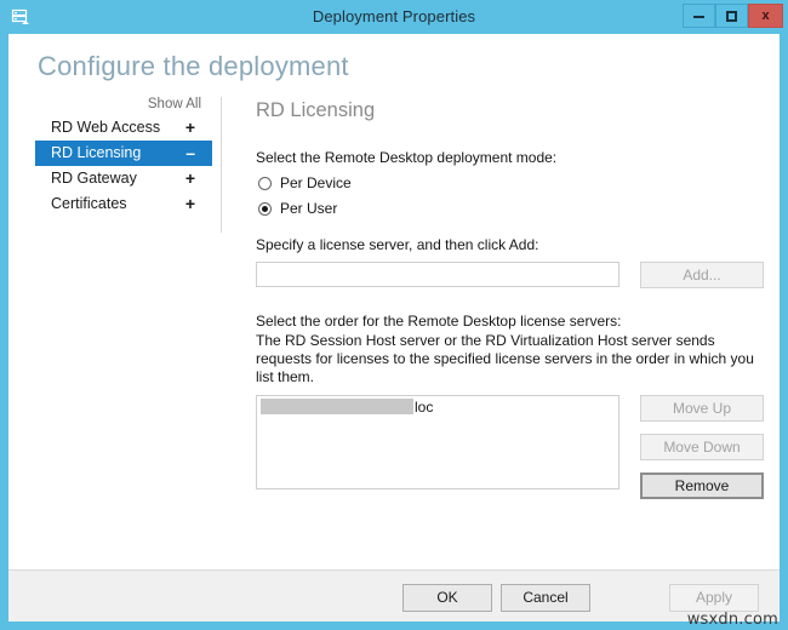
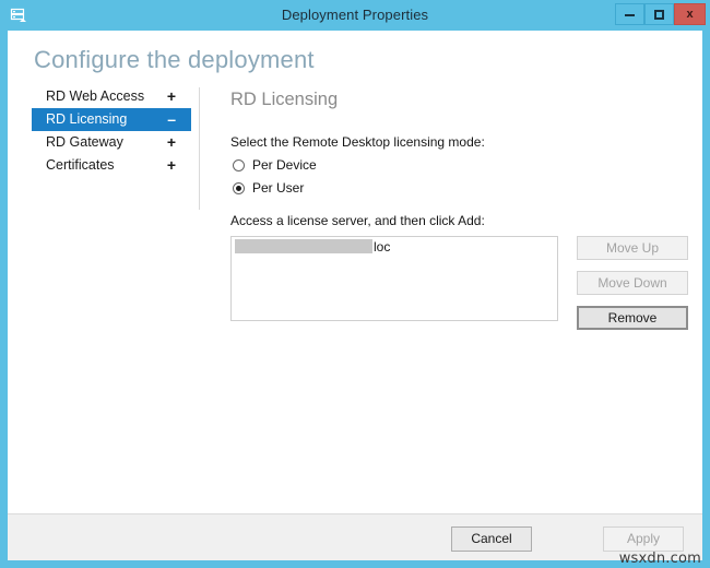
  Deployment Properties
  x
  Configure the deployment
- Show All
  RD Web Access
  +
  RD Licensing
  –
  RD Gateway
  +
  Certificates
  +
  RD Licensing
- Select the Remote Desktop deployment mode:
+ Select the Remote Desktop licensing mode:
  Per Device
  Per User
- Specify a license server, and then click Add:
+ Access a license server, and then click Add:
- Add...
- Select the order for the Remote Desktop license servers:
- The RD Session Host server or the RD Virtualization Host server sends requests for licenses to the specified license servers in the order in which you list them.
  loc
  Move Up
  Move Down
  Remove
- OK
  Cancel
  Apply
  wsxdn.com
